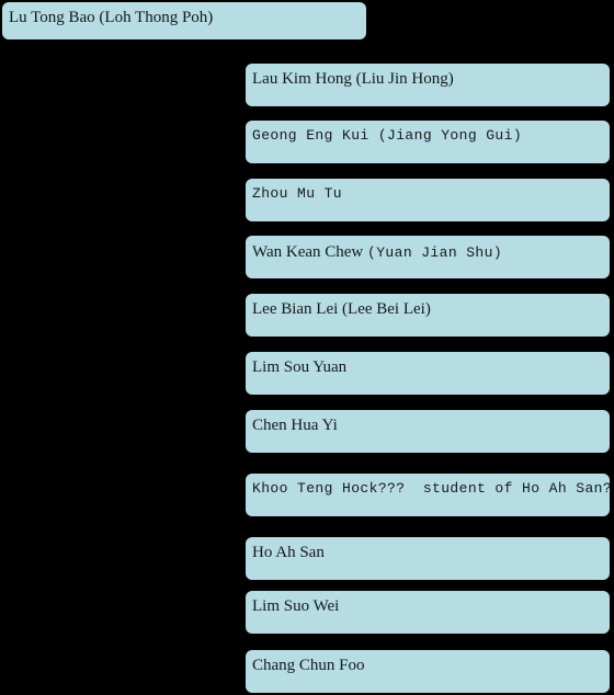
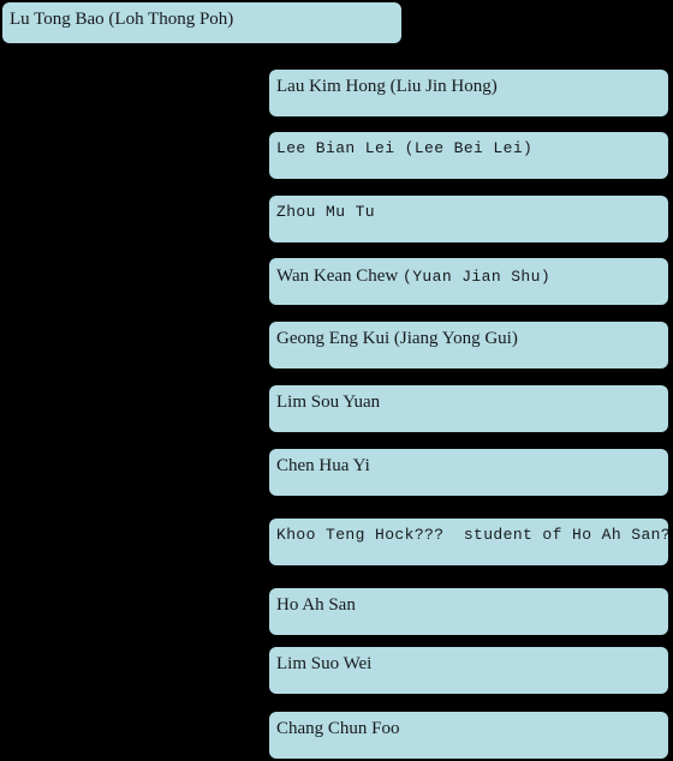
  Lu Tong Bao (Loh Thong Poh)
  Lau Kim Hong (Liu Jin Hong)
- Geong Eng Kui (Jiang Yong Gui)
+ Lee Bian Lei (Lee Bei Lei)
  Zhou Mu Tu
  Wan Kean Chew (Yuan Jian Shu)
- Lee Bian Lei (Lee Bei Lei)
+ Geong Eng Kui (Jiang Yong Gui)
  Lim Sou Yuan
  Chen Hua Yi
  Khoo Teng Hock??? student of Ho Ah San?
  Ho Ah San
  Lim Suo Wei
  Chang Chun Foo
